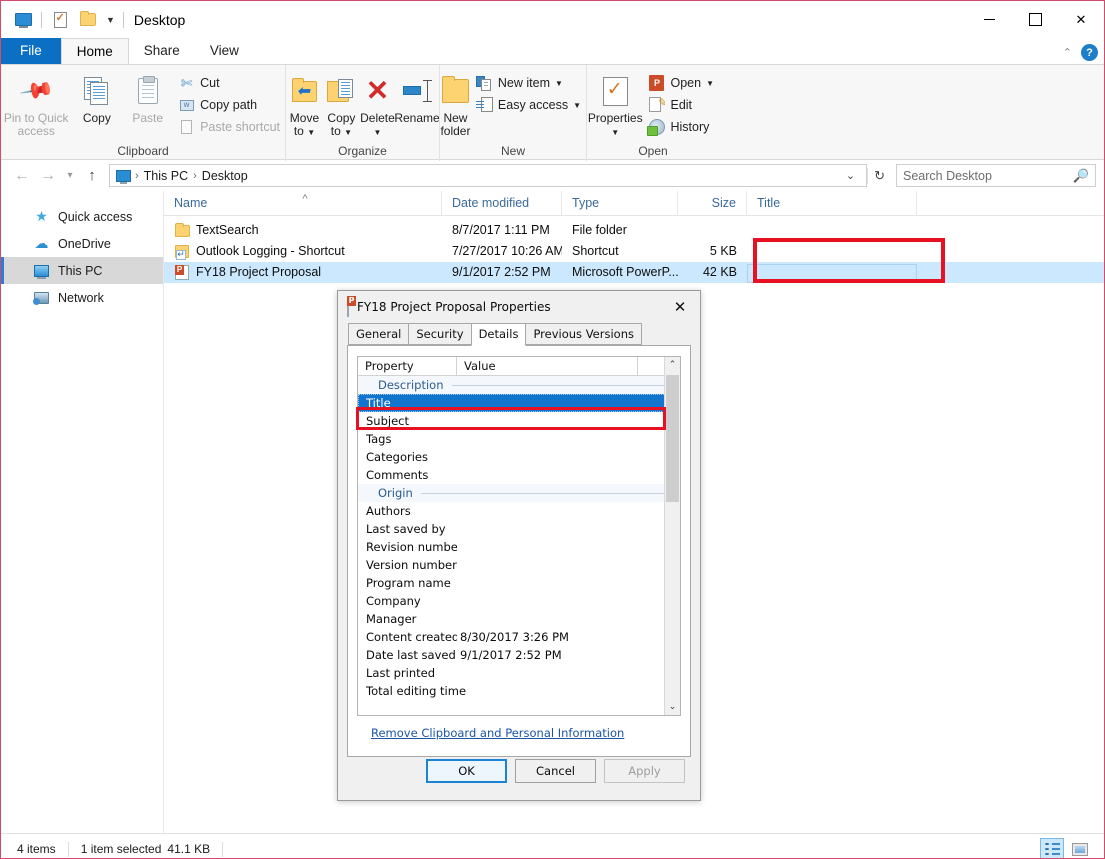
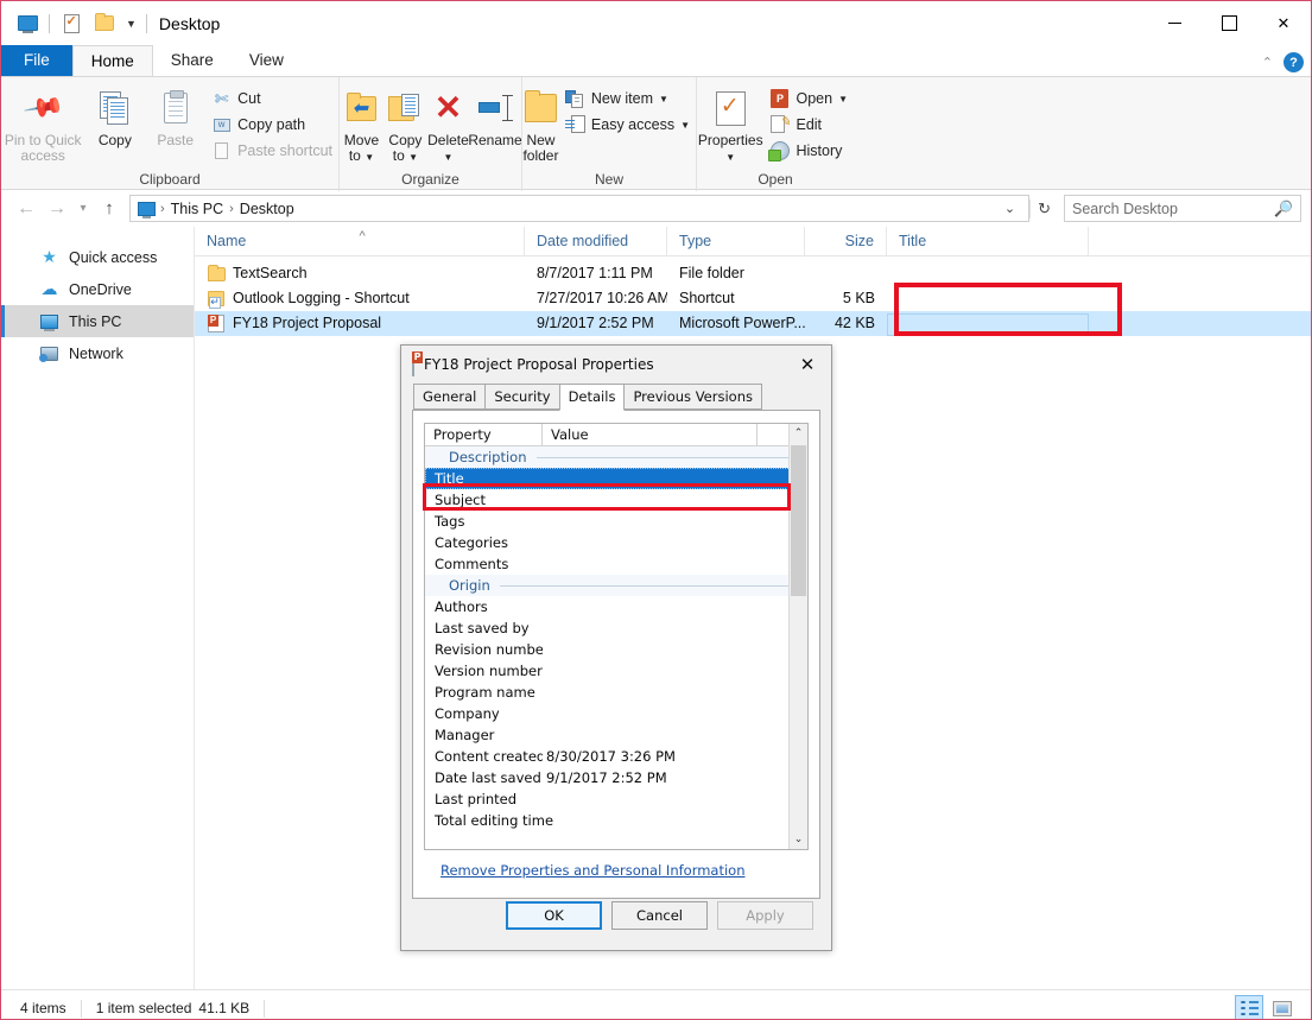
  ▼
  Desktop
  ✕
  File
  Home
  Share
  View
  ⌃
  ?
  Pin to Quick access
  Copy
  Paste
  ✄
  Cut
  Copy path
  Paste shortcut
  Clipboard
  ⬅
  Move to ▼
  Copy to ▼
  ✕
  Delete
  ▼
  Rename
  Organize
  New folder
  New item
  ▼
  Easy access
  ▼
  New
  Properties
  ▼
  P
  Open
  ▼
  ✎
  Edit
  History
  Open
  ←
  →
  ▾
  ↑
  ›
  This PC
  ›
  Desktop
  ⌄
  ↻
  Search Desktop
  ★
  Quick access
  ☁
  OneDrive
  This PC
  Network
  Name
  Date modified
  Type
  Size
  Title
  TextSearch
  8/7/2017 1:11 PM
  File folder
  Outlook Logging - Shortcut
  7/27/2017 10:26 AM
  Shortcut
  5 KB
  FY18 Project Proposal
  9/1/2017 2:52 PM
  Microsoft PowerP...
  42 KB
  4 items
  1 item selected
  41.1 KB
  FY18 Project Proposal Properties
  ✕
  General
  Security
  Details
  Previous Versions
  Property
  Value
  Description
  Title
  Subject
  Tags
  Categories
  Comments
  Origin
  Authors
  Last saved by
  Revision numbe
  Version number
  Program name
  Company
  Manager
  Content created
  8/30/2017 3:26 PM
  Date last saved
  9/1/2017 2:52 PM
  Last printed
  Total editing time
  ⌃
  ⌄
- Remove Clipboard and Personal Information
+ Remove Properties and Personal Information
  OK
  Cancel
  Apply
